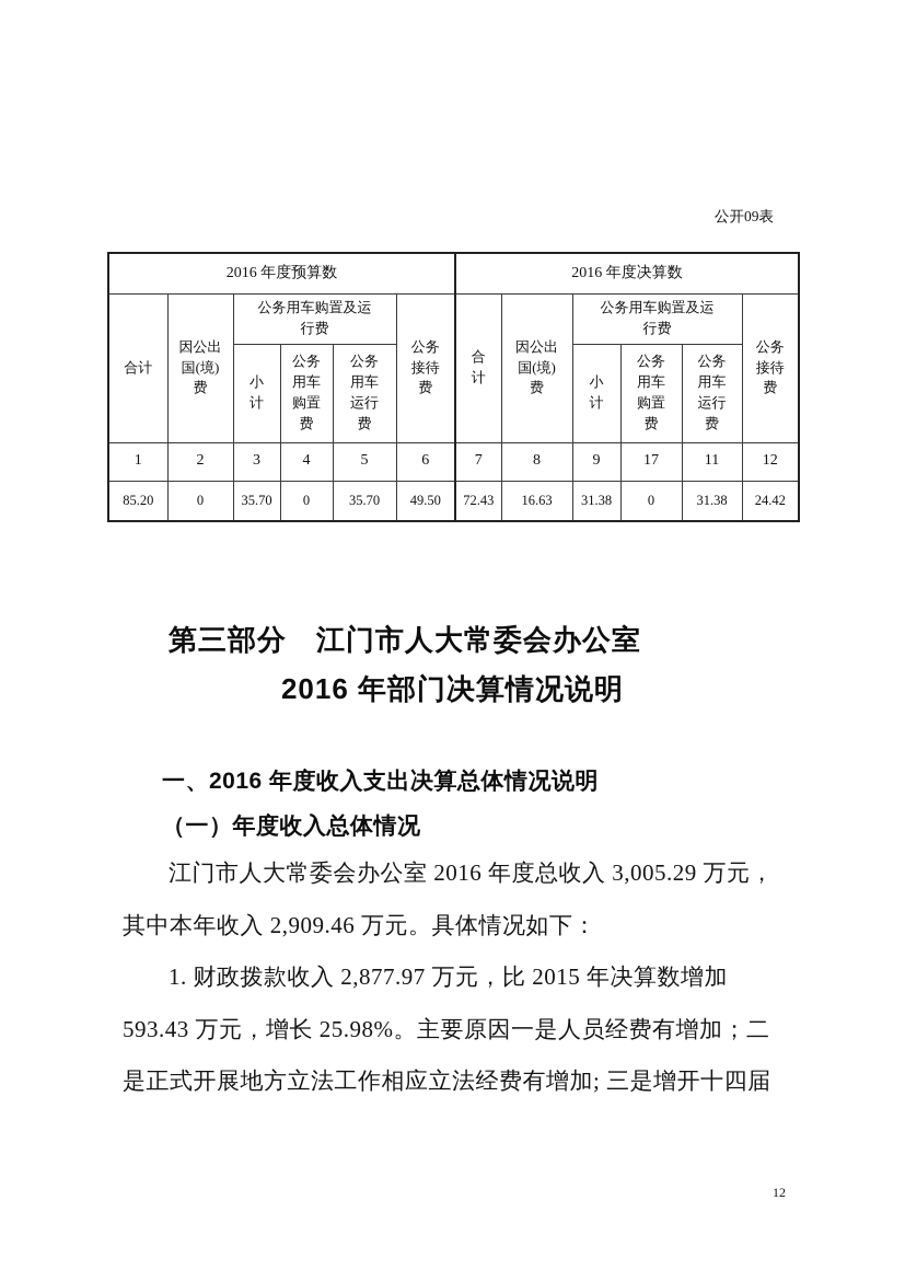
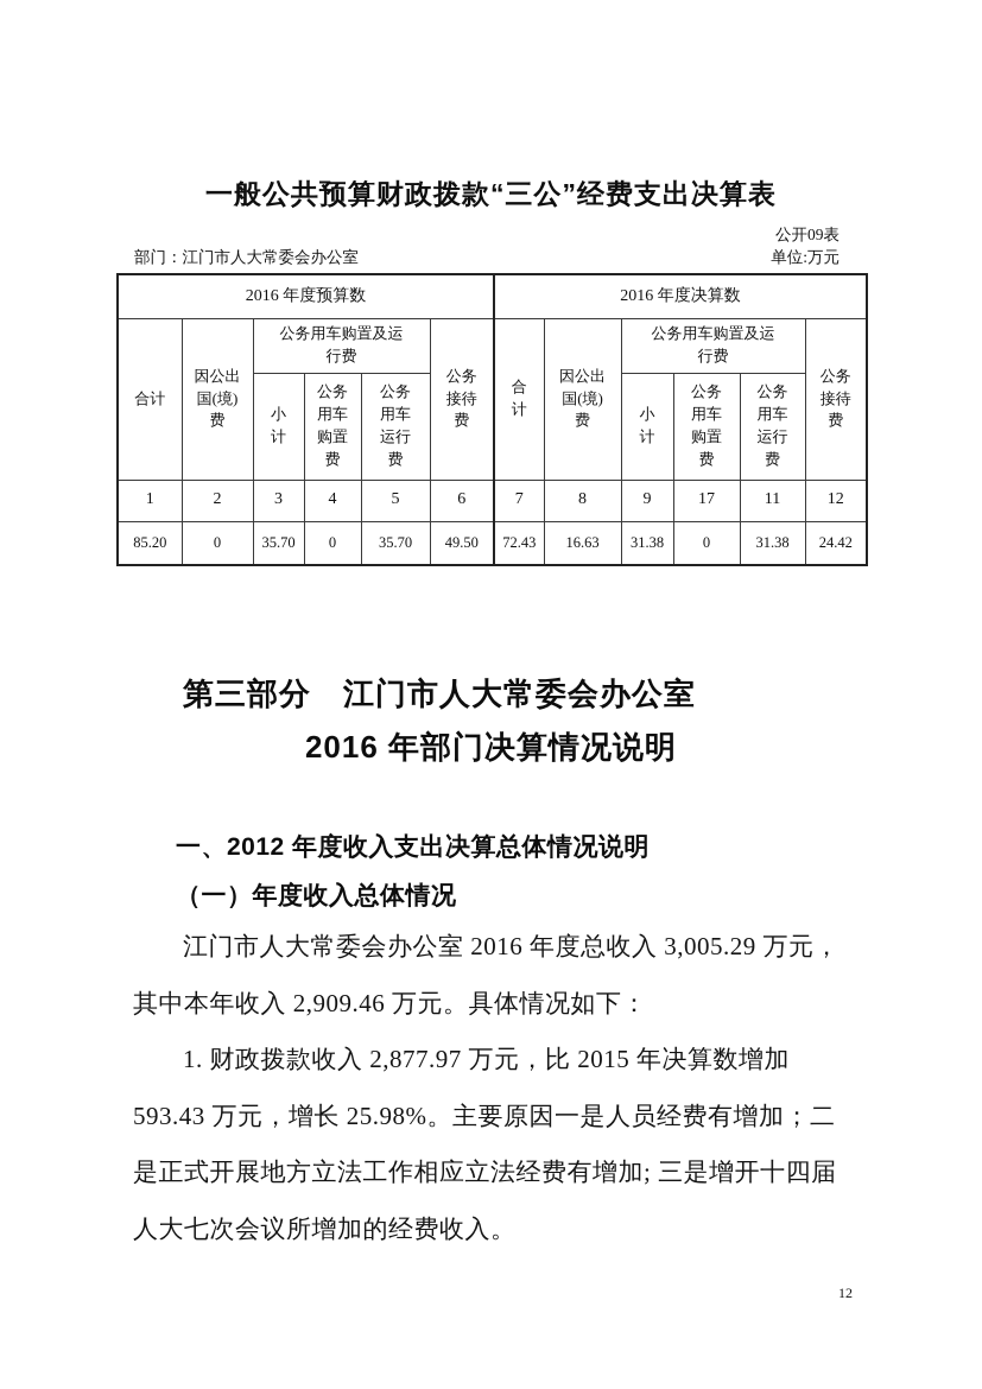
+ 一般公共预算财政拨款“三公”经费支出决算表
  公开09表
+ 部门：江门市人大常委会办公室
+ 单位:万元
  2016 年度预算数	2016 年度决算数
  合计	因公出 国(境) 费	公务用车购置及运 行费	公务 接待 费	合 计	因公出 国(境) 费	公务用车购置及运 行费	公务 接待 费
  小 计	公务 用车 购置 费	公务 用车 运行 费	小 计	公务 用车 购置 费	公务 用车 运行 费
  1	2	3	4	5	6	7	8	9	17	11	12
  85.20	0	35.70	0	35.70	49.50	72.43	16.63	31.38	0	31.38	24.42
  第三部分 江门市人大常委会办公室
  2016 年部门决算情况说明
- 一、2016 年度收入支出决算总体情况说明
+ 一、2012 年度收入支出决算总体情况说明
  （一）年度收入总体情况
  江门市人大常委会办公室 2016 年度总收入 3,005.29 万元，
  其中本年收入 2,909.46 万元。具体情况如下：
  1. 财政拨款收入 2,877.97 万元，比 2015 年决算数增加
  593.43 万元，增长 25.98%。主要原因一是人员经费有增加；二
  是正式开展地方立法工作相应立法经费有增加; 三是增开十四届
+ 人大七次会议所增加的经费收入。
  12
